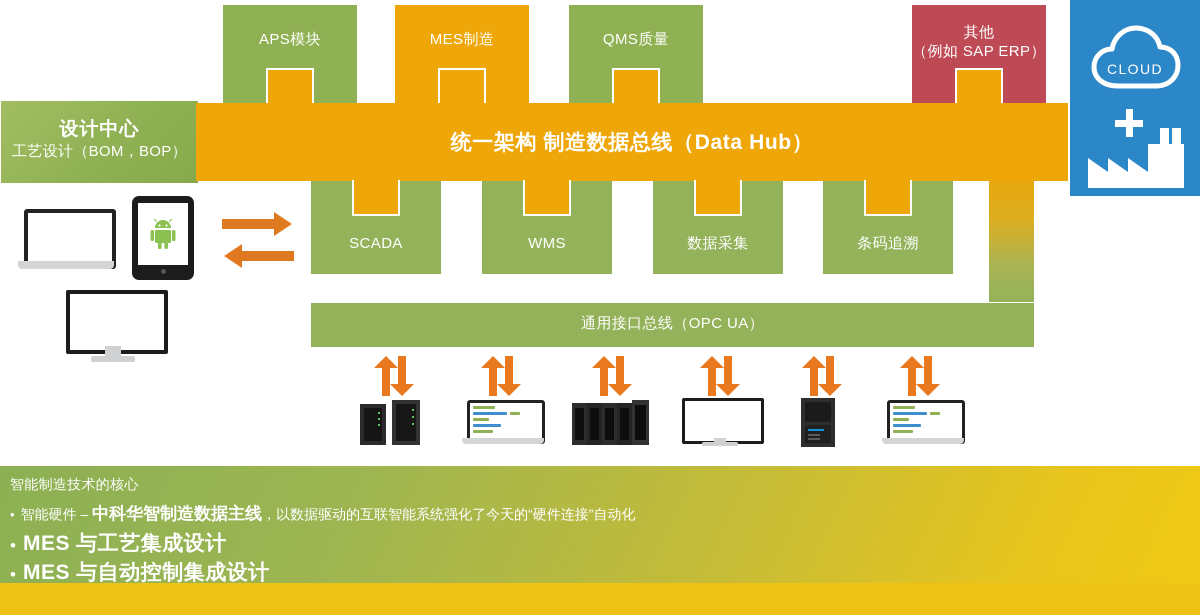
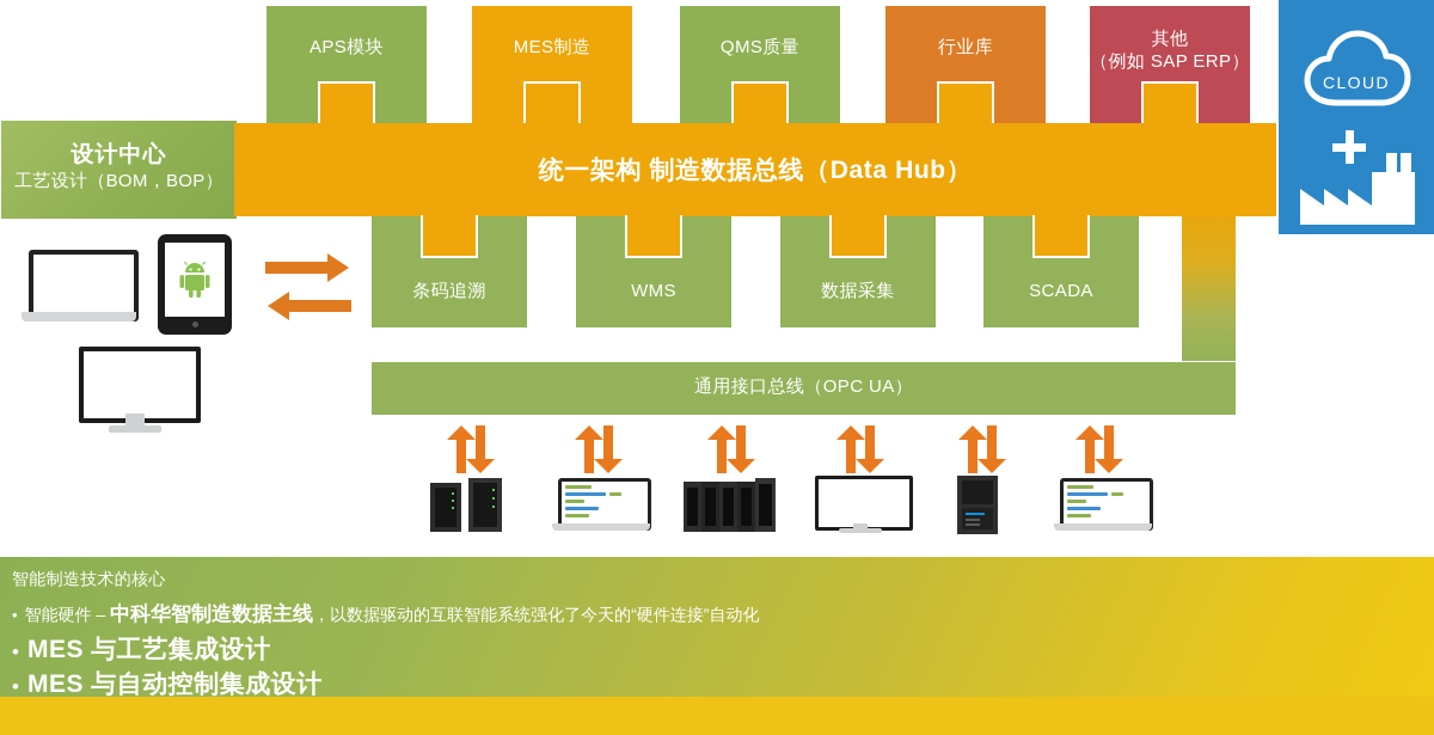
  APS模块
  MES制造
  QMS质量
+ 行业库
  其他
  （例如 SAP ERP）
  设计中心
  工艺设计（BOM，BOP）
  统一架构 制造数据总线（Data Hub）
- SCADA
+ 条码追溯
  WMS
  数据采集
- 条码追溯
+ SCADA
  通用接口总线（OPC UA）
  CLOUD
  智能制造技术的核心
  • 智能硬件 – 中科华智制造数据主线，以数据驱动的互联智能系统强化了今天的“硬件连接”自动化
  • MES 与工艺集成设计
  • MES 与自动控制集成设计
